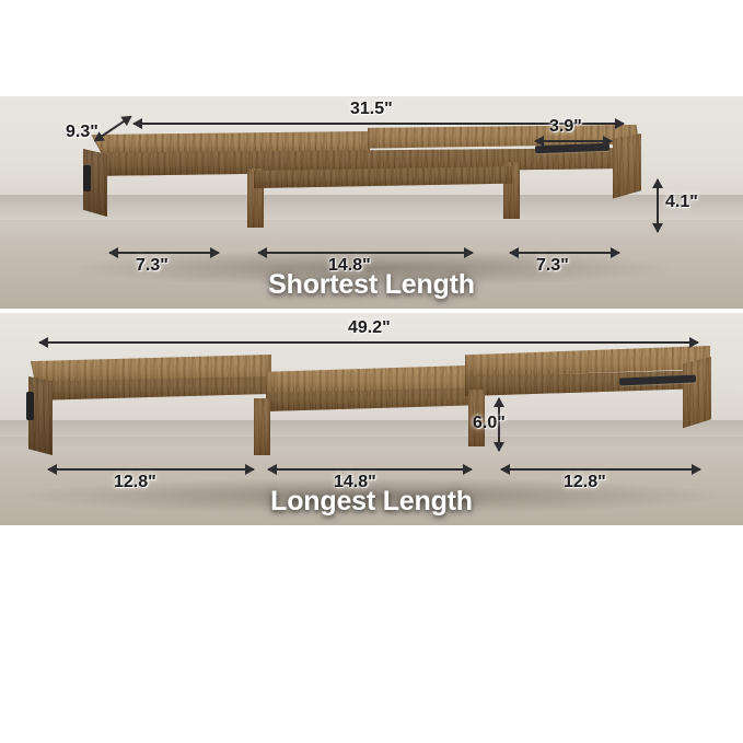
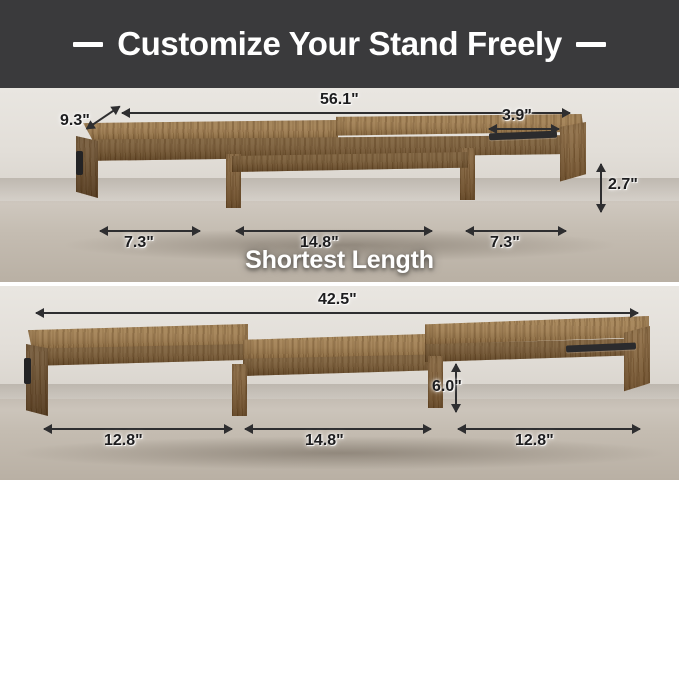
+ Customize Your Stand Freely
- 31.5"
+ 56.1"
  9.3"
  3.9"
- 4.1"
+ 2.7"
  7.3"
  14.8"
  7.3"
  Shortest Length
- 49.2"
+ 42.5"
  6.0"
  12.8"
  14.8"
  12.8"
- Longest Length
